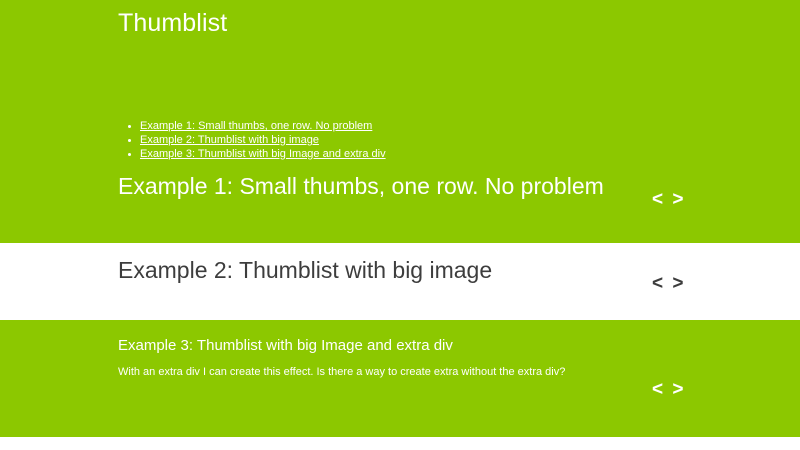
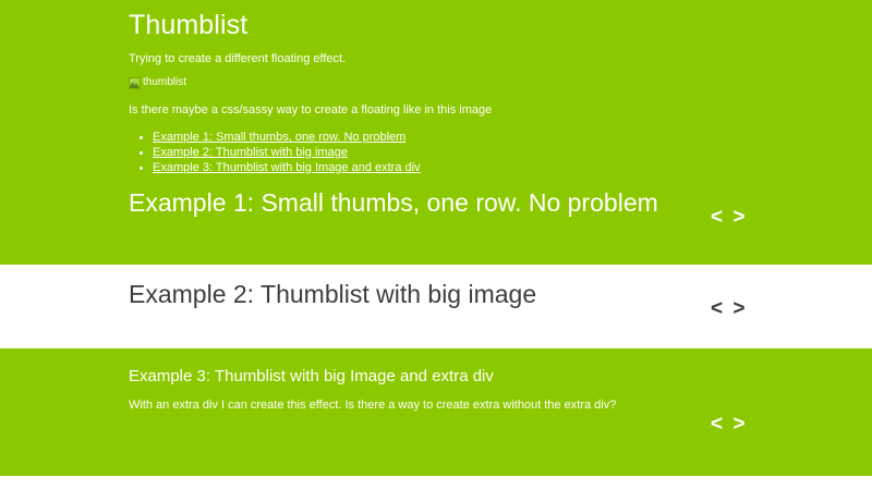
  Thumblist
+ Trying to create a different floating effect.
+ thumblist
+ Is there maybe a css/sassy way to create a floating like in this image
  Example 1: Small thumbs, one row. No problem
  Example 2: Thumblist with big image
  Example 3: Thumblist with big Image and extra div
  Example 1: Small thumbs, one row. No problem
  < >
  Example 2: Thumblist with big image
  < >
  Example 3: Thumblist with big Image and extra div
  With an extra div I can create this effect. Is there a way to create extra without the extra div?
  < >
